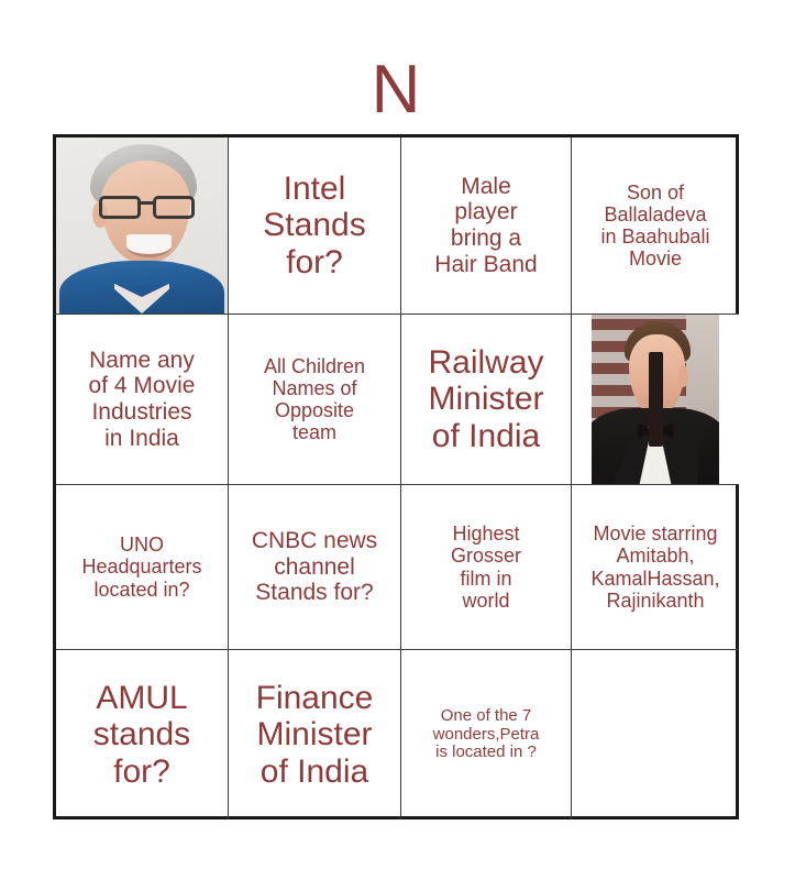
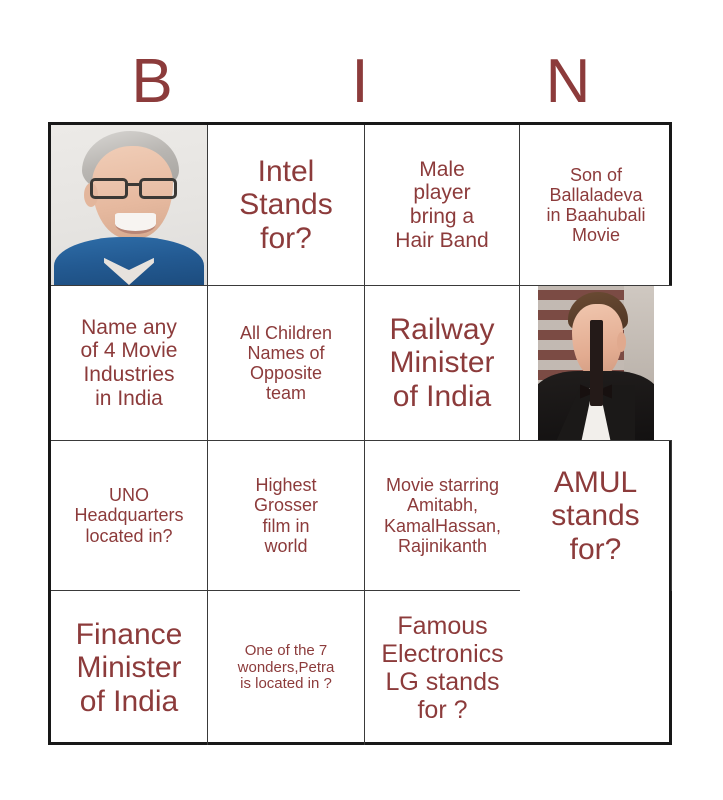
+ B
+ I
  N
  Intel
  Stands
  for?
  Male
  player
  bring a
  Hair Band
  Son of
  Ballaladeva
  in Baahubali
  Movie
  Name any
  of 4 Movie
  Industries
  in India
  All Children
  Names of
  Opposite
  team
  Railway
  Minister
  of India
  UNO
  Headquarters
  located in?
- CNBC news
- channel
- Stands for?
  Highest
  Grosser
  film in
  world
  Movie starring
  Amitabh,
  KamalHassan,
  Rajinikanth
  AMUL
  stands
  for?
  Finance
  Minister
  of India
  One of the 7
  wonders,Petra
  is located in ?
+ Famous
+ Electronics
+ LG stands
+ for ?
